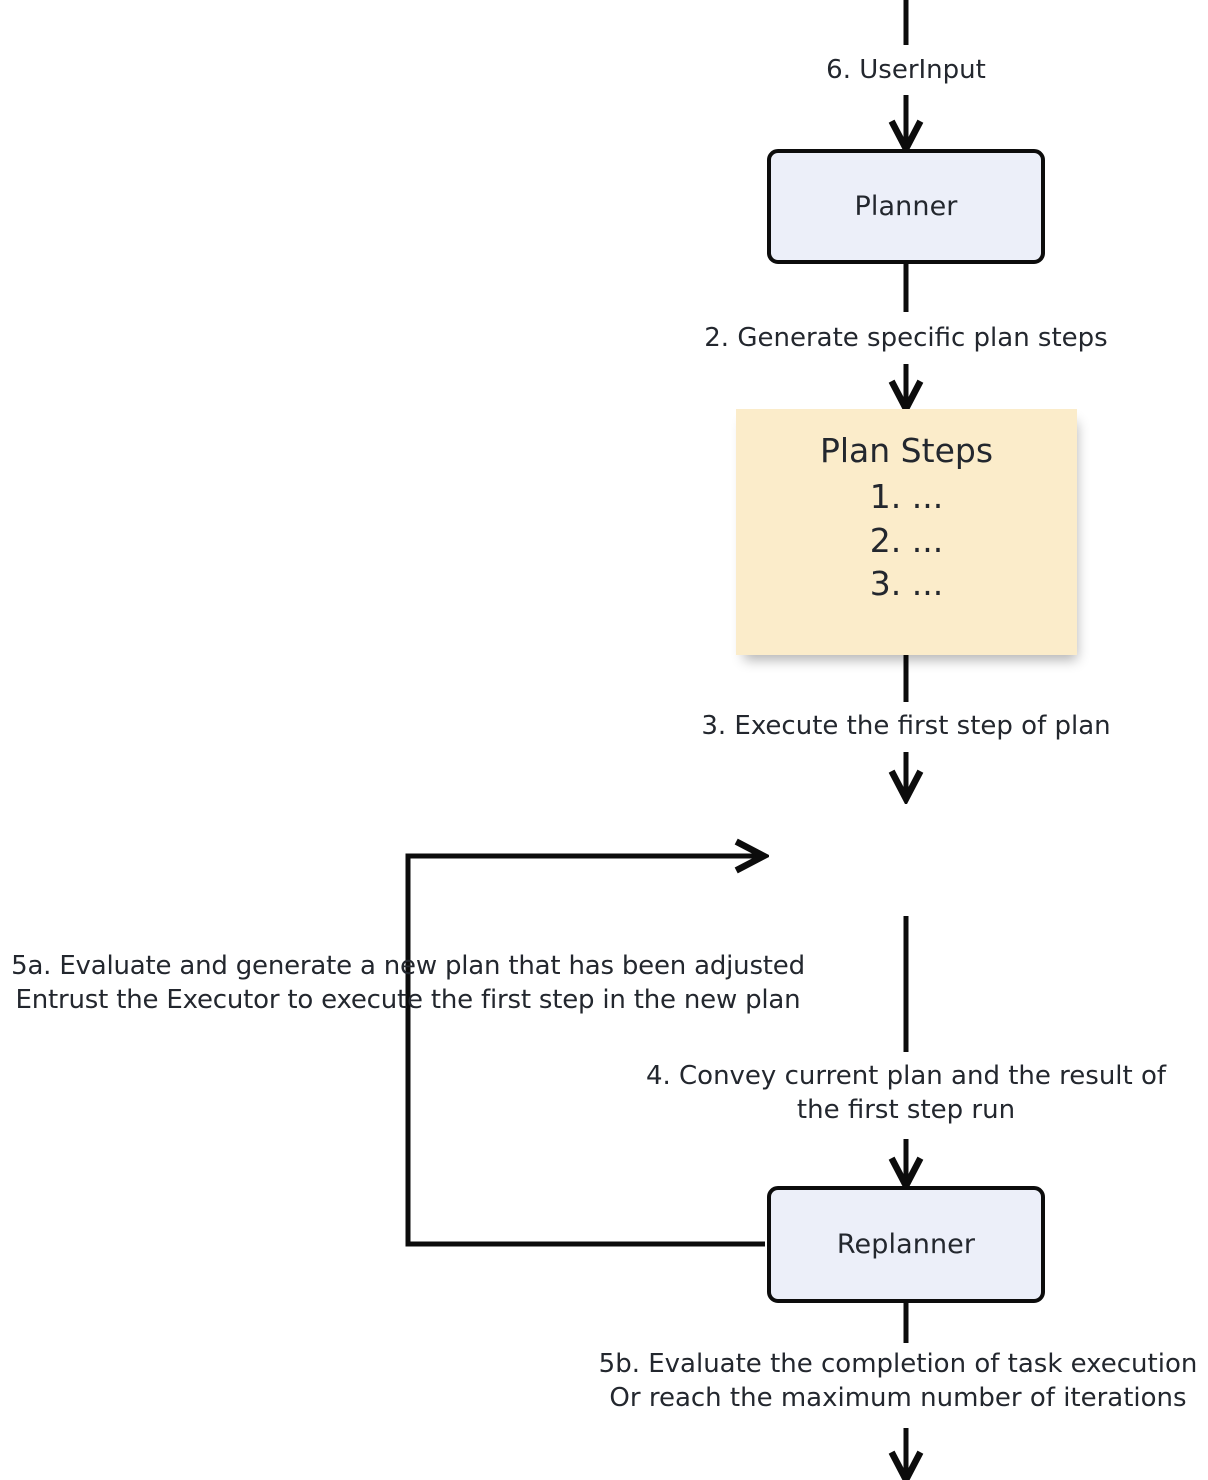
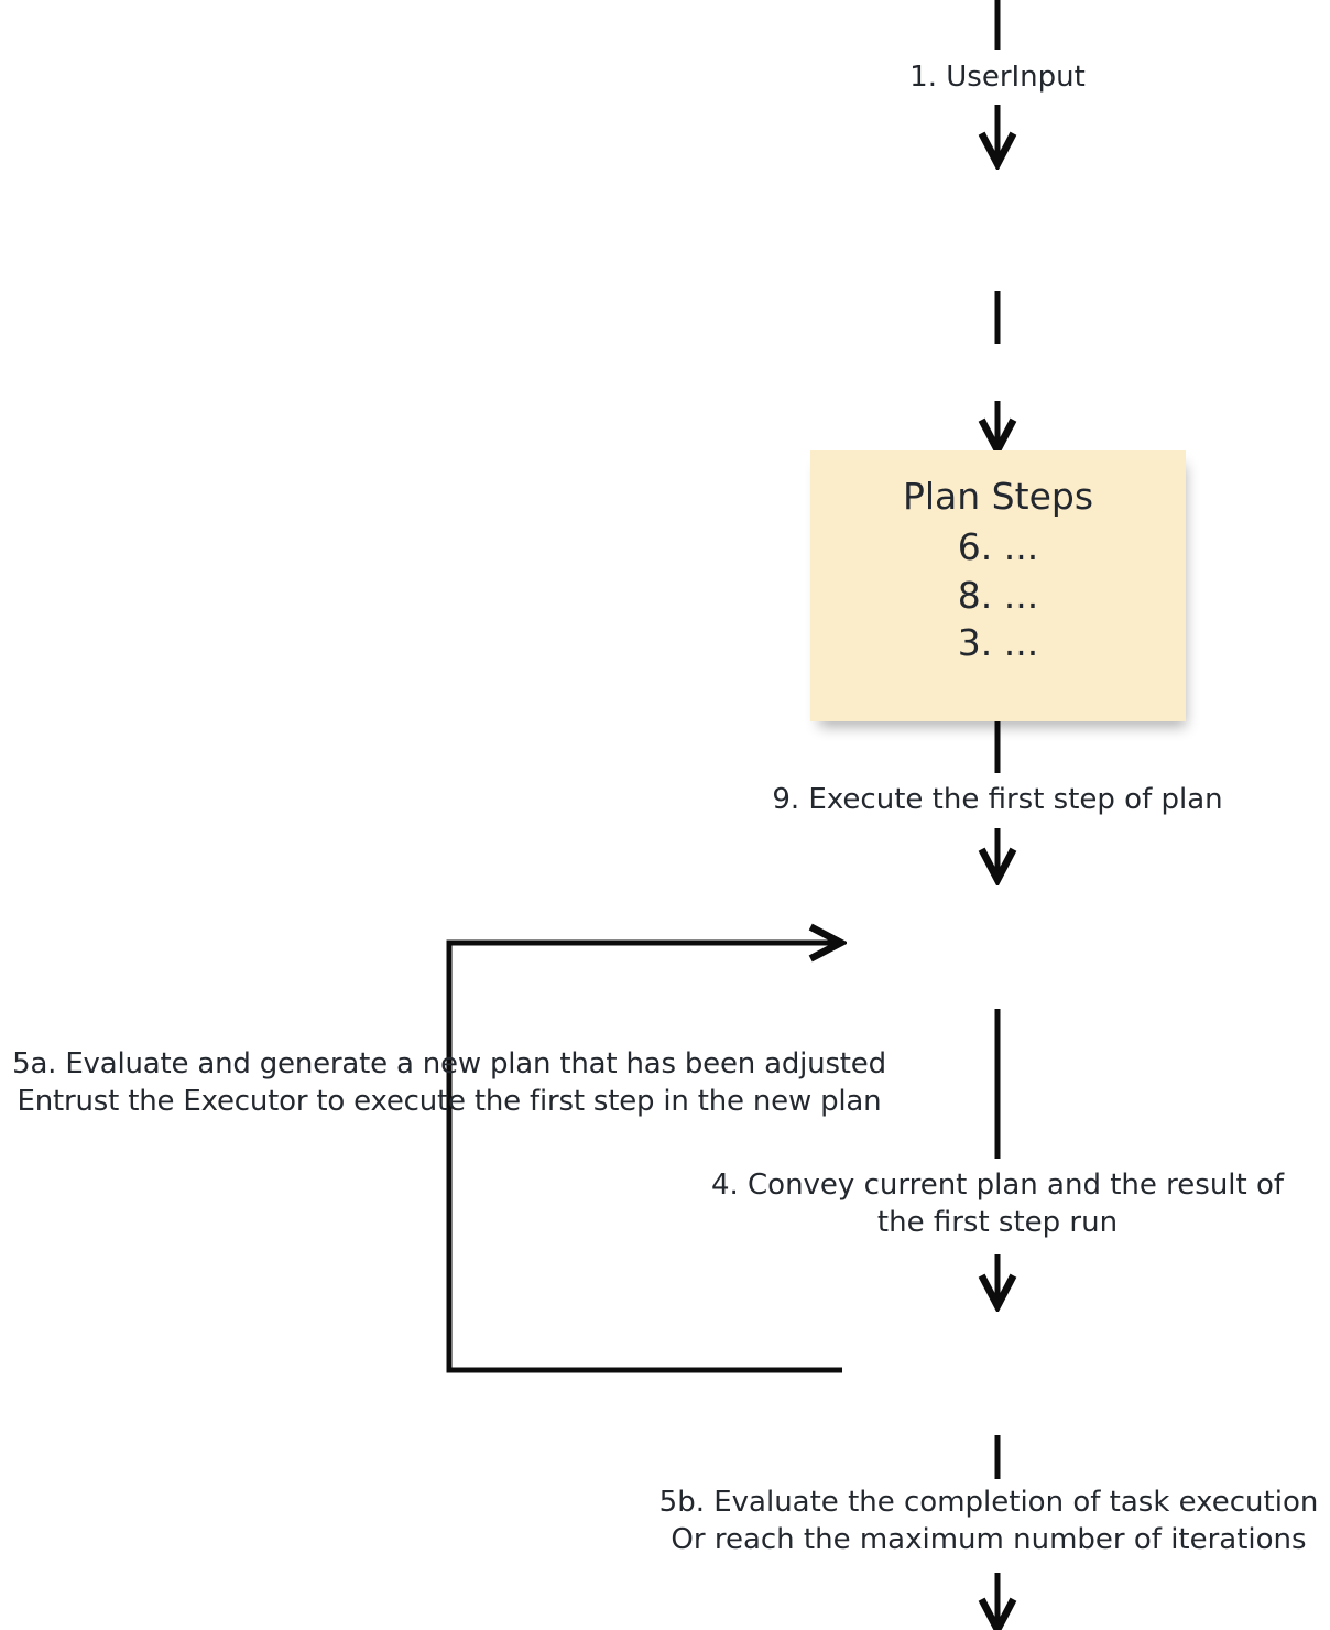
- Planner
  Plan Steps
- 1. ...
+ 6. ...
- 2. ...
+ 8. ...
  3. ...
- Replanner
- 6. UserInput
+ 1. UserInput
- 2. Generate specific plan steps
- 3. Execute the first step of plan
+ 9. Execute the first step of plan
  4. Convey current plan and the result of
  the first step run
  5a. Evaluate and generate a new plan that has been adjusted
  Entrust the Executor to execute the first step in the new plan
  5b. Evaluate the completion of task execution
  Or reach the maximum number of iterations
